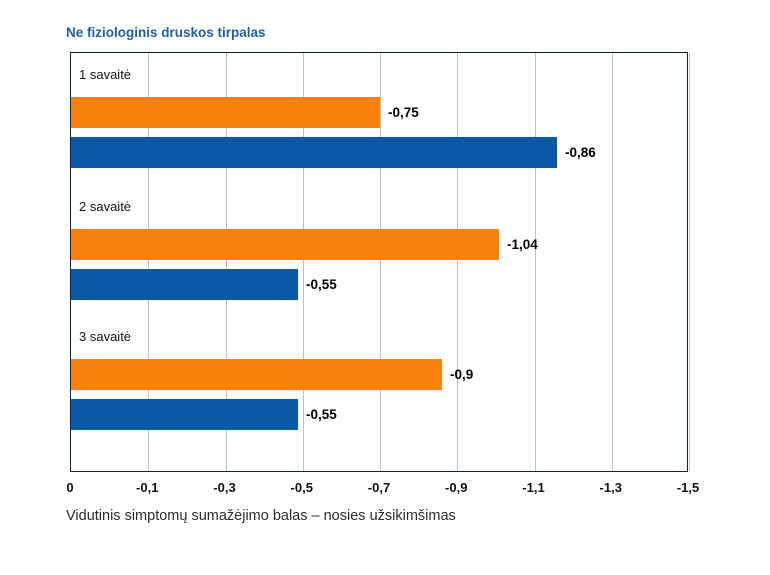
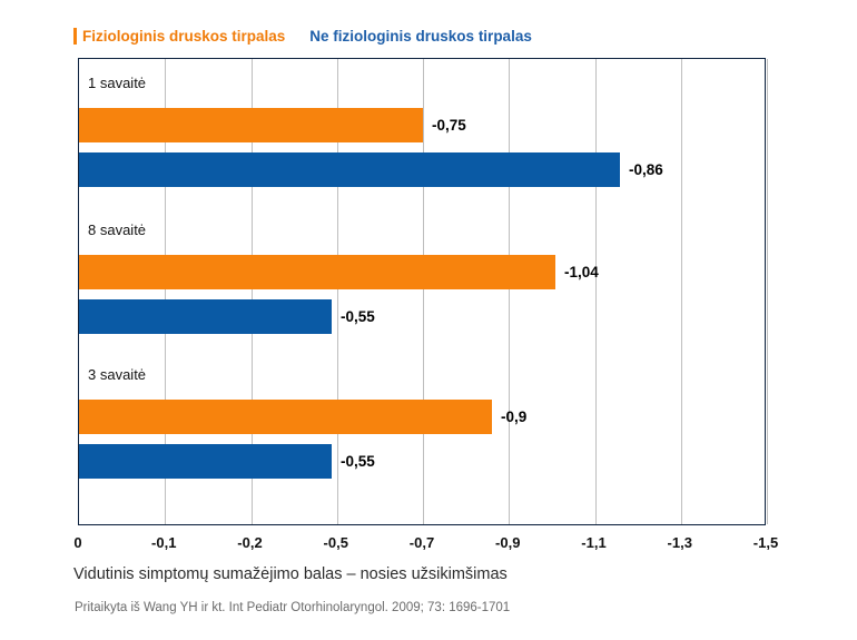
+ Fiziologinis druskos tirpalas
  Ne fiziologinis druskos tirpalas
  1 savaitė
  -0,75
  -0,86
- 2 savaitė
+ 8 savaitė
  -1,04
  -0,55
  3 savaitė
  -0,9
  -0,55
  0
  -0,1
- -0,3
+ -0,2
  -0,5
  -0,7
  -0,9
  -1,1
  -1,3
  -1,5
  Vidutinis simptomų sumažėjimo balas – nosies užsikimšimas
+ Pritaikyta iš Wang YH ir kt. Int Pediatr Otorhinolaryngol. 2009; 73: 1696-1701
